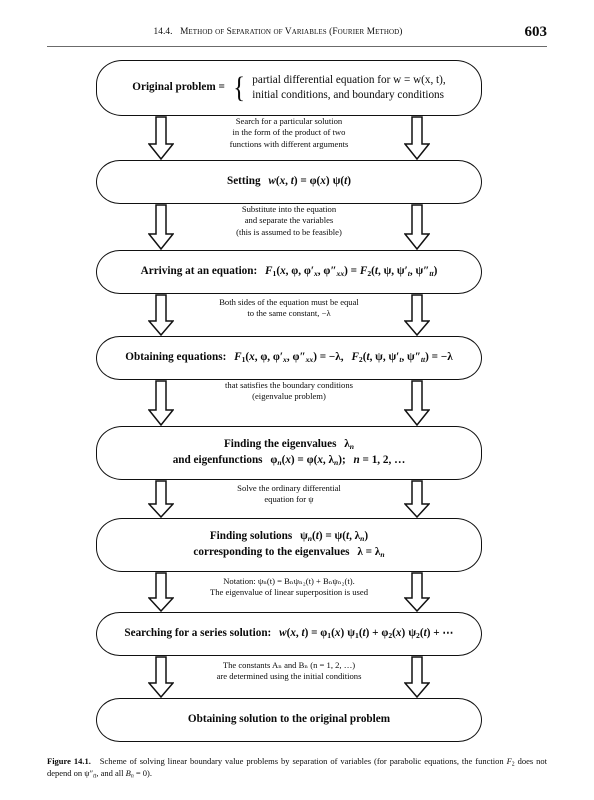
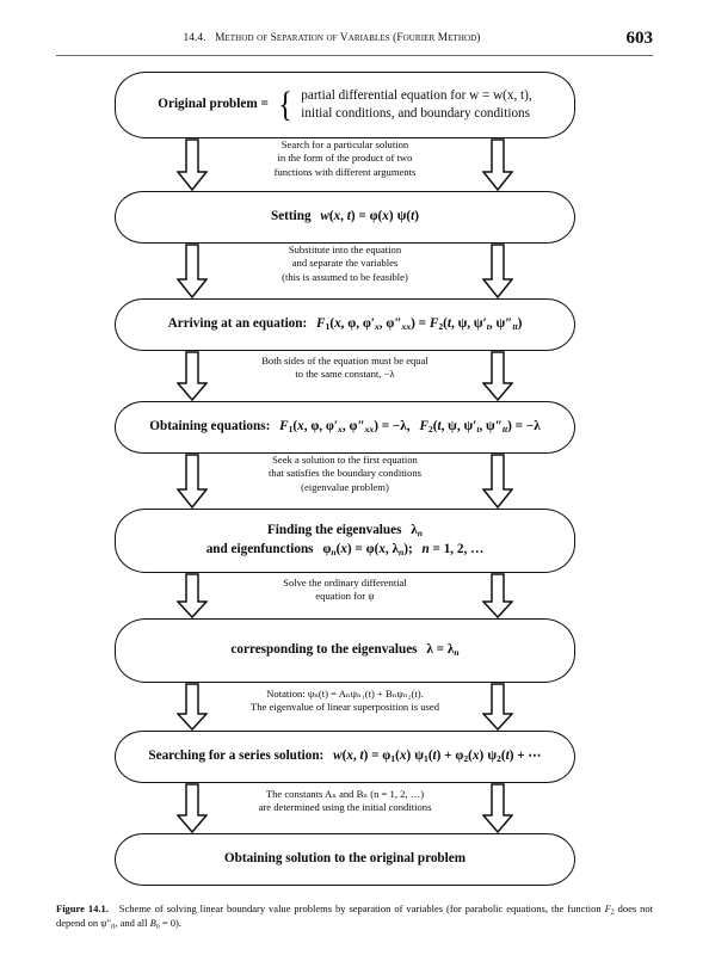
  14.4. Method of Separation of Variables (Fourier Method)
  603
  Original problem =
  {
  partial differential equation for w = w(x, t),
  initial conditions, and boundary conditions
  Search for a particular solution
  in the form of the product of two
  functions with different arguments
  Setting w(x, t) = φ(x) ψ(t)
  Substitute into the equation
  and separate the variables
  (this is assumed to be feasible)
  Arriving at an equation: F1(x, φ, φ′x, φ″xx) = F2(t, ψ, ψ′t, ψ″tt)
  Both sides of the equation must be equal
  to the same constant, −λ
  Obtaining equations: F1(x, φ, φ′x, φ″xx) = −λ, F2(t, ψ, ψ′t, ψ″tt) = −λ
+ Seek a solution to the first equation
  that satisfies the boundary conditions
  (eigenvalue problem)
  Finding the eigenvalues λn
  and eigenfunctions φn(x) = φ(x, λn); n = 1, 2, …
  Solve the ordinary differential
  equation for ψ
- Finding solutions ψn(t) = ψ(t, λn)
  corresponding to the eigenvalues λ = λn
- Notation: ψₙ(t) = Bₙψₙ₂(t) + Bₙψₙ₂(t).
+ Notation: ψₙ(t) = Aₙψₙ₁(t) + Bₙψₙ₂(t).
  The eigenvalue of linear superposition is used
  Searching for a series solution: w(x, t) = φ1(x) ψ1(t) + φ2(x) ψ2(t) + ⋯
  The constants Aₙ and Bₙ (n = 1, 2, …)
  are determined using the initial conditions
  Obtaining solution to the original problem
  Figure 14.1. Scheme of solving linear boundary value problems by separation of variables (for parabolic equations, the function F does not depend on ψ″ , and all B = 0).
